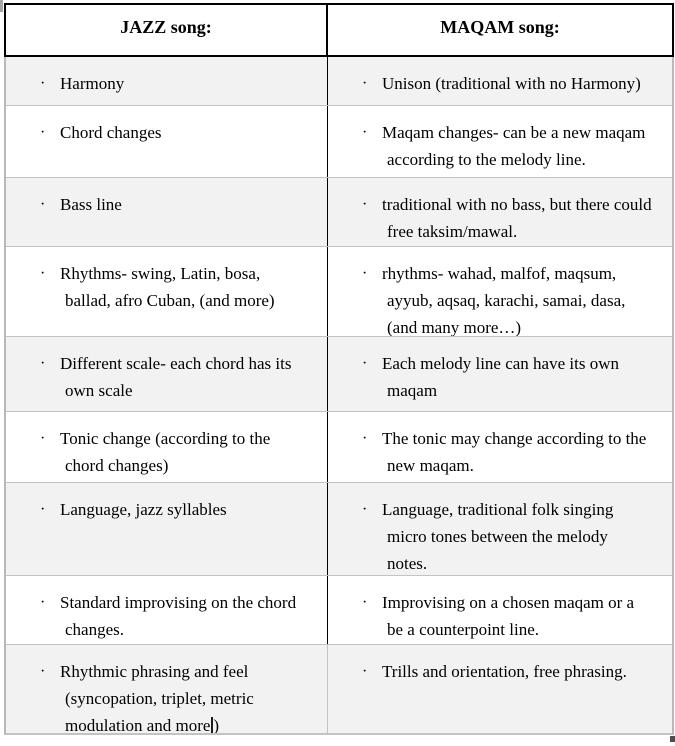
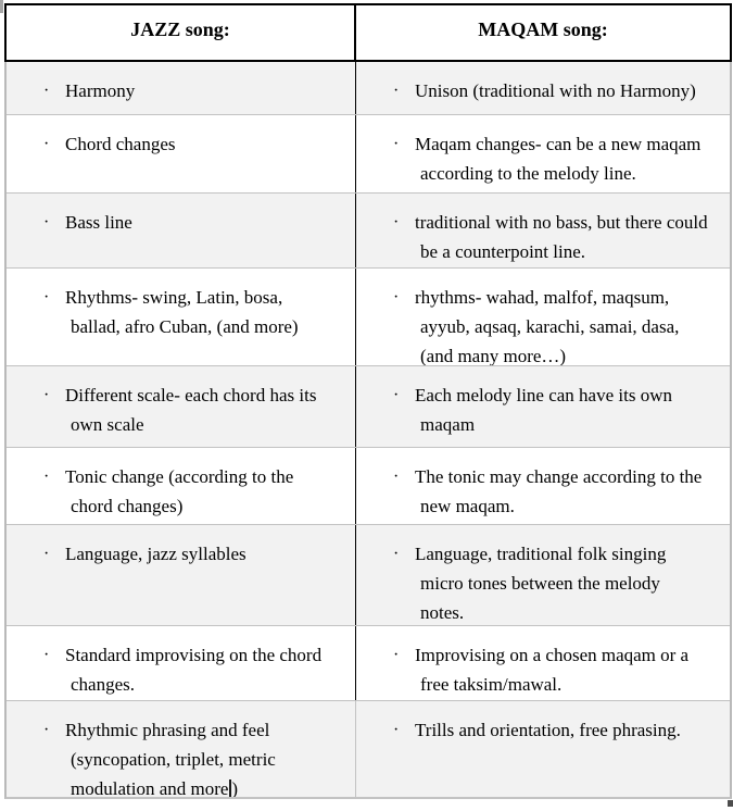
  JAZZ song:
  MAQAM song:
  ·
  Harmony
  ·
  Unison (traditional with no Harmony)
  ·
  Chord changes
  ·
  Maqam changes- can be a new maqam
  according to the melody line.
  ·
  Bass line
  ·
  traditional with no bass, but there could
- free taksim/mawal.
+ be a counterpoint line.
  ·
  Rhythms- swing, Latin, bosa,
  ballad, afro Cuban, (and more)
  ·
  rhythms- wahad, malfof, maqsum,
  ayyub, aqsaq, karachi, samai, dasa,
  (and many more…)
  ·
  Different scale- each chord has its
  own scale
  ·
  Each melody line can have its own
  maqam
  ·
  Tonic change (according to the
  chord changes)
  ·
  The tonic may change according to the
  new maqam.
  ·
  Language, jazz syllables
  ·
  Language, traditional folk singing
  micro tones between the melody
  notes.
  ·
  Standard improvising on the chord
  changes.
  ·
  Improvising on a chosen maqam or a
- be a counterpoint line.
+ free taksim/mawal.
  ·
  Rhythmic phrasing and feel
  (syncopation, triplet, metric
  modulation and more )
  ·
  Trills and orientation, free phrasing.
